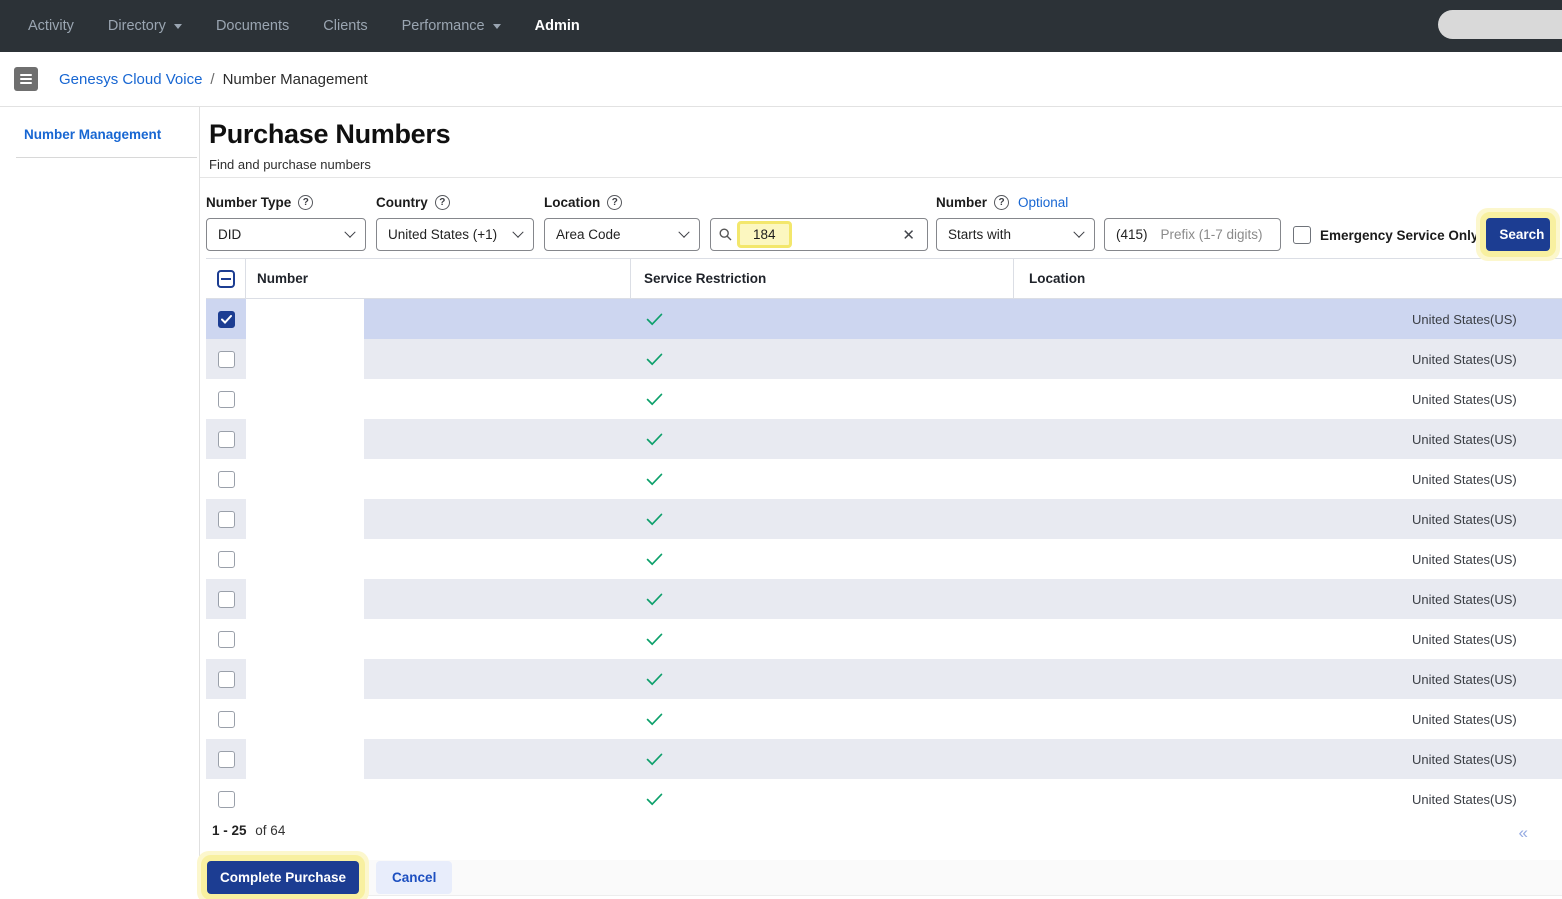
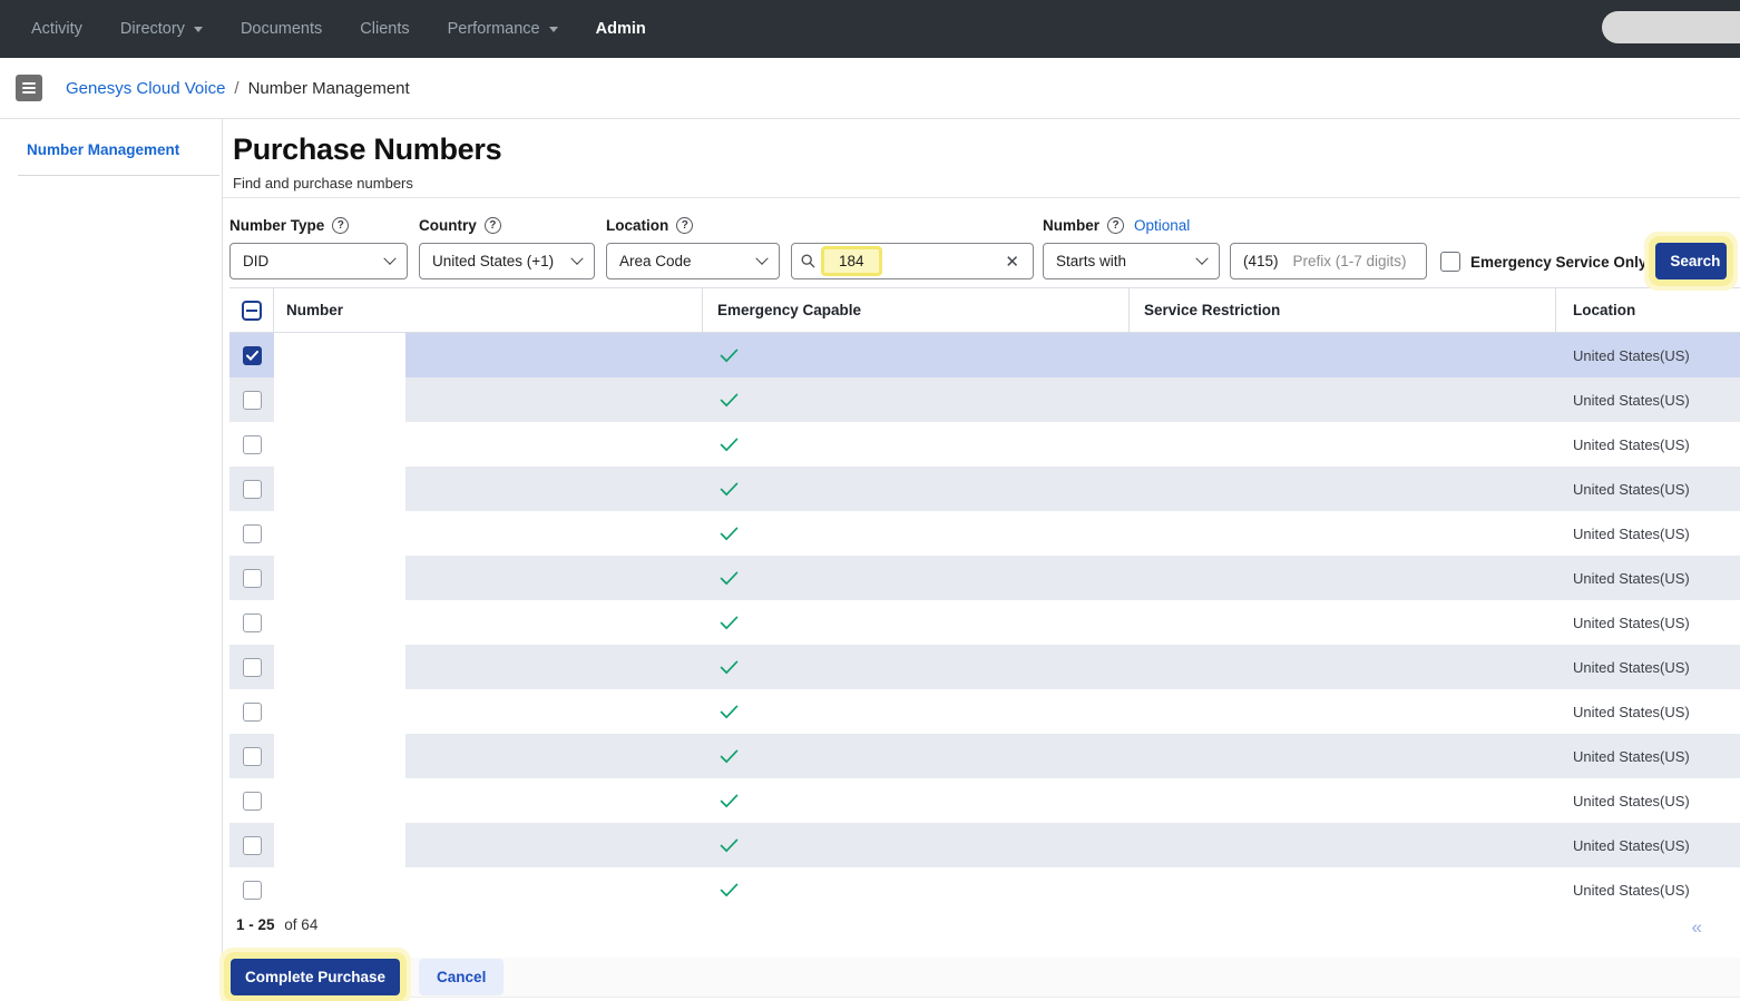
  Activity
  Directory
  Documents
  Clients
  Performance
  Admin
  Genesys Cloud Voice
  /
  Number Management
  Number Management
  Purchase Numbers
  Find and purchase numbers
  Number Type
  ?
  DID
  Country
  ?
  United States (+1)
  Location
  ?
  Area Code
  184
  ✕
  Number
  ?
  Optional
  Starts with
  (415)
  Prefix (1-7 digits)
  Emergency Service Only
  Search
  Number
+ Emergency Capable
  Service Restriction
  Location
  United States(US)
  United States(US)
  United States(US)
  United States(US)
  United States(US)
  United States(US)
  United States(US)
  United States(US)
  United States(US)
  United States(US)
  United States(US)
  United States(US)
  United States(US)
  1 - 25 of 64
  «
  Complete Purchase
  Cancel
